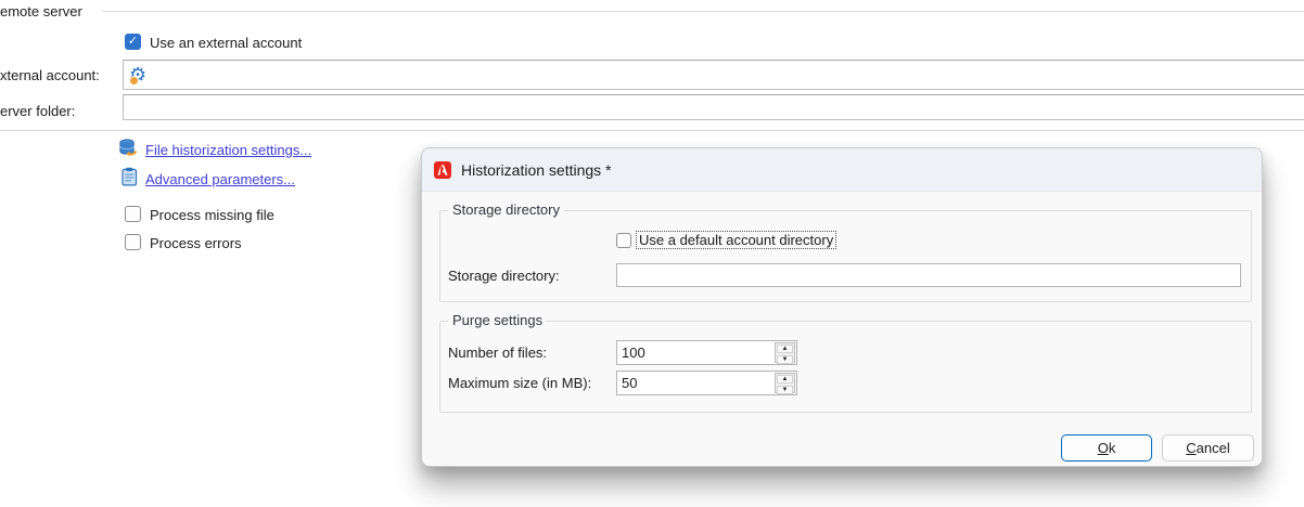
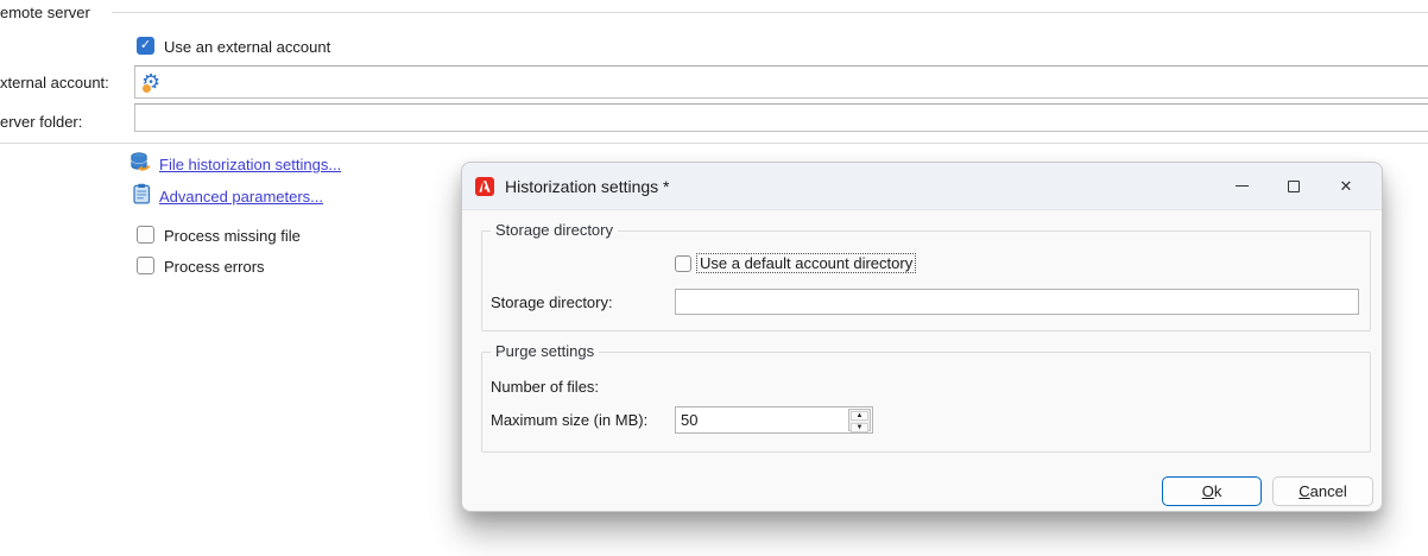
  emote server
  ✓
  Use an external account
  xternal account:
  ⚙
  erver folder:
  File historization settings...
  Advanced parameters...
  Process missing file
  Process errors
  Historization settings *
+ ✕
  Storage directory
  Use a default account directory
  Storage directory:
  Purge settings
  Number of files:
- 100
  Maximum size (in MB):
  50
  Ok
  Cancel
